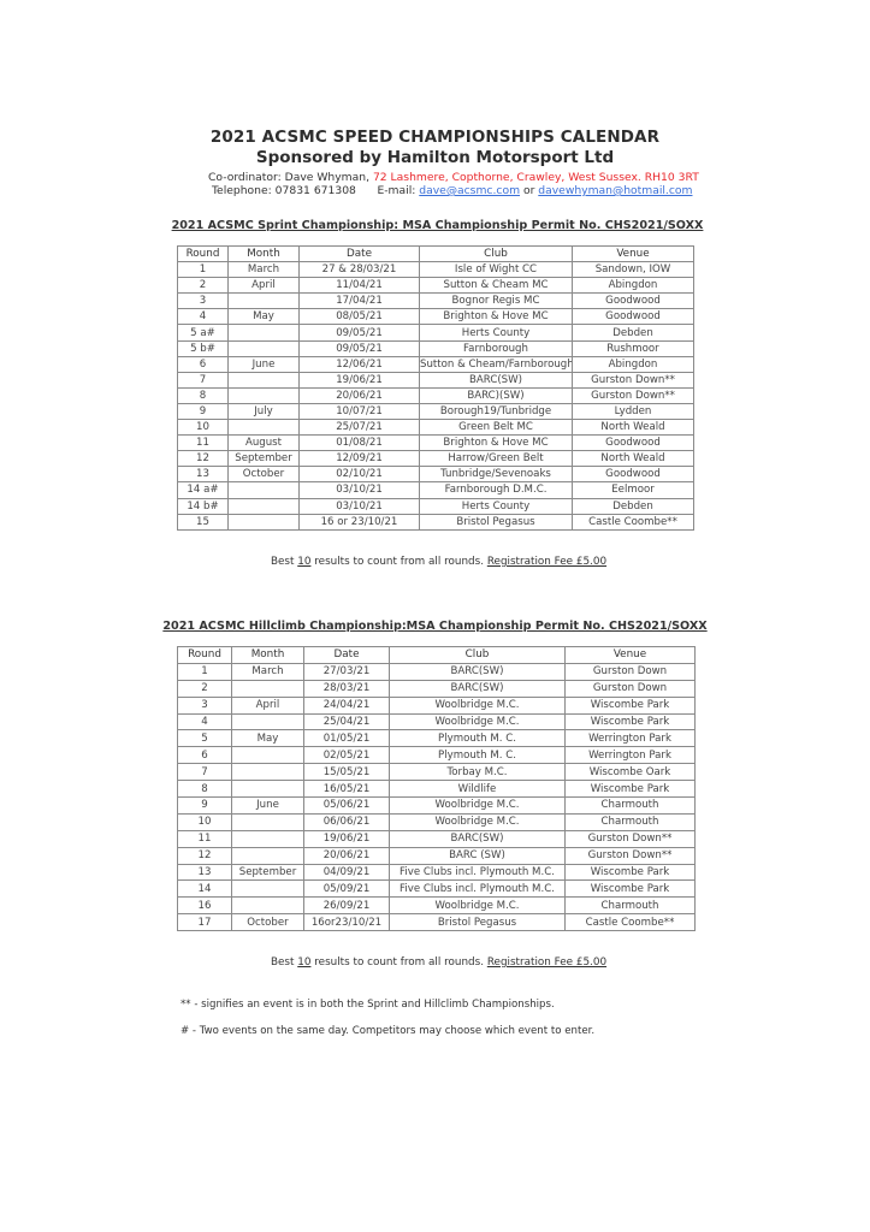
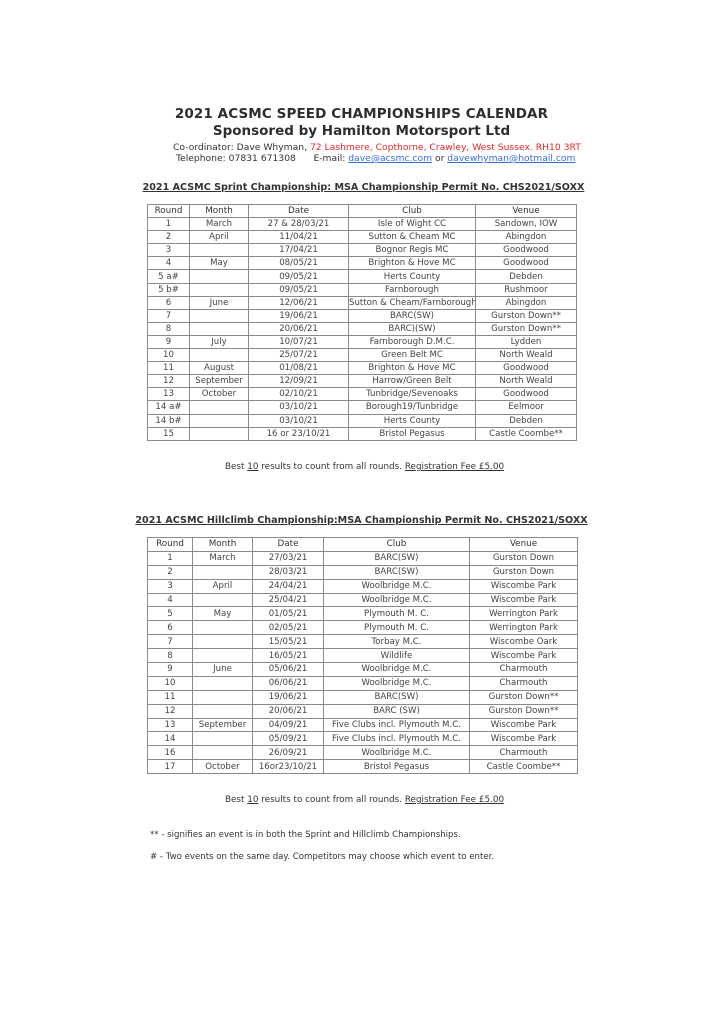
  2021 ACSMC SPEED CHAMPIONSHIPS CALENDAR
  Sponsored by Hamilton Motorsport Ltd
  Co-ordinator: Dave Whyman, 72 Lashmere, Copthorne, Crawley, West Sussex. RH10 3RT
  Telephone: 07831 671308 E-mail: dave@acsmc.com or davewhyman@hotmail.com
  2021 ACSMC Sprint Championship: MSA Championship Permit No. CHS2021/SOXX
  Round	Month	Date	Club	Venue
  1	March	27 & 28/03/21	Isle of Wight CC	Sandown, IOW
  2	April	11/04/21	Sutton & Cheam MC	Abingdon
  3		17/04/21	Bognor Regis MC	Goodwood
  4	May	08/05/21	Brighton & Hove MC	Goodwood
  5 a#		09/05/21	Herts County	Debden
  5 b#		09/05/21	Farnborough	Rushmoor
  6	June	12/06/21	Sutton & Cheam/Farnborough	Abingdon
  7		19/06/21	BARC(SW)	Gurston Down**
  8		20/06/21	BARC)(SW)	Gurston Down**
- 9	July	10/07/21	Borough19/Tunbridge	Lydden
+ 9	July	10/07/21	Farnborough D.M.C.	Lydden
  10		25/07/21	Green Belt MC	North Weald
  11	August	01/08/21	Brighton & Hove MC	Goodwood
  12	September	12/09/21	Harrow/Green Belt	North Weald
  13	October	02/10/21	Tunbridge/Sevenoaks	Goodwood
- 14 a#		03/10/21	Farnborough D.M.C.	Eelmoor
+ 14 a#		03/10/21	Borough19/Tunbridge	Eelmoor
  14 b#		03/10/21	Herts County	Debden
  15		16 or 23/10/21	Bristol Pegasus	Castle Coombe**
  Best 10 results to count from all rounds. Registration Fee £5.00
  2021 ACSMC Hillclimb Championship:MSA Championship Permit No. CHS2021/SOXX
  Round	Month	Date	Club	Venue
  1	March	27/03/21	BARC(SW)	Gurston Down
  2		28/03/21	BARC(SW)	Gurston Down
  3	April	24/04/21	Woolbridge M.C.	Wiscombe Park
  4		25/04/21	Woolbridge M.C.	Wiscombe Park
  5	May	01/05/21	Plymouth M. C.	Werrington Park
  6		02/05/21	Plymouth M. C.	Werrington Park
  7		15/05/21	Torbay M.C.	Wiscombe Oark
  8		16/05/21	Wildlife	Wiscombe Park
  9	June	05/06/21	Woolbridge M.C.	Charmouth
  10		06/06/21	Woolbridge M.C.	Charmouth
  11		19/06/21	BARC(SW)	Gurston Down**
  12		20/06/21	BARC (SW)	Gurston Down**
  13	September	04/09/21	Five Clubs incl. Plymouth M.C.	Wiscombe Park
  14		05/09/21	Five Clubs incl. Plymouth M.C.	Wiscombe Park
  16		26/09/21	Woolbridge M.C.	Charmouth
  17	October	16or23/10/21	Bristol Pegasus	Castle Coombe**
  Best 10 results to count from all rounds. Registration Fee £5.00
  ** - signifies an event is in both the Sprint and Hillclimb Championships.
  # - Two events on the same day. Competitors may choose which event to enter.
